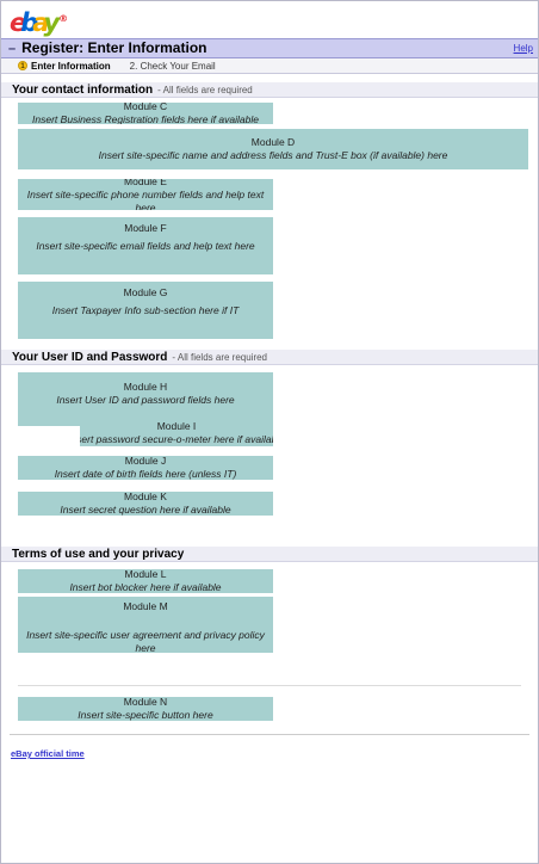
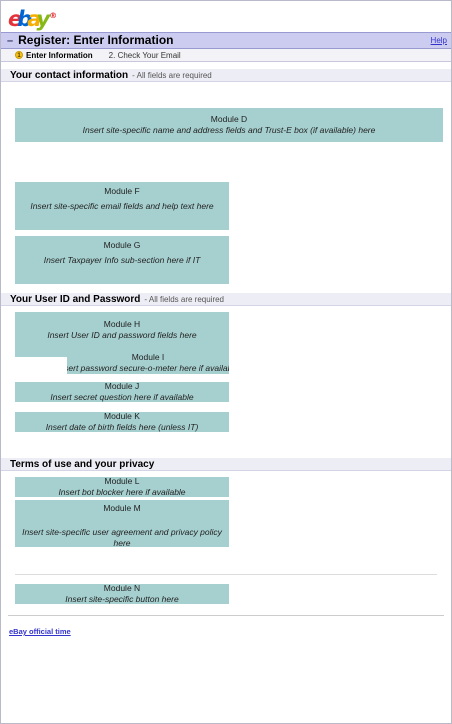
  ebay®
  –
  Register: Enter Information
  Help
  Enter Information
  2. Check Your Email
  Your contact information
  - All fields are required
- Module C
- Insert Business Registration fields here if available
  Module D
  Insert site-specific name and address fields and Trust-E box (if available) here
- Module E
- Insert site-specific phone number fields and help text here
  Module F
  Insert site-specific email fields and help text here
  Module G
  Insert Taxpayer Info sub-section here if IT
  Your User ID and Password
  - All fields are required
  Module H
  Insert User ID and password fields here
  Module I
  sert password secure-o-meter here if availa
  Module J
- Insert date of birth fields here (unless IT)
+ Insert secret question here if available
  Module K
- Insert secret question here if available
+ Insert date of birth fields here (unless IT)
  Terms of use and your privacy
  Module L
  Insert bot blocker here if available
  Module M
  Insert site-specific user agreement and privacy policy here
  Module N
  Insert site-specific button here
  eBay official time
